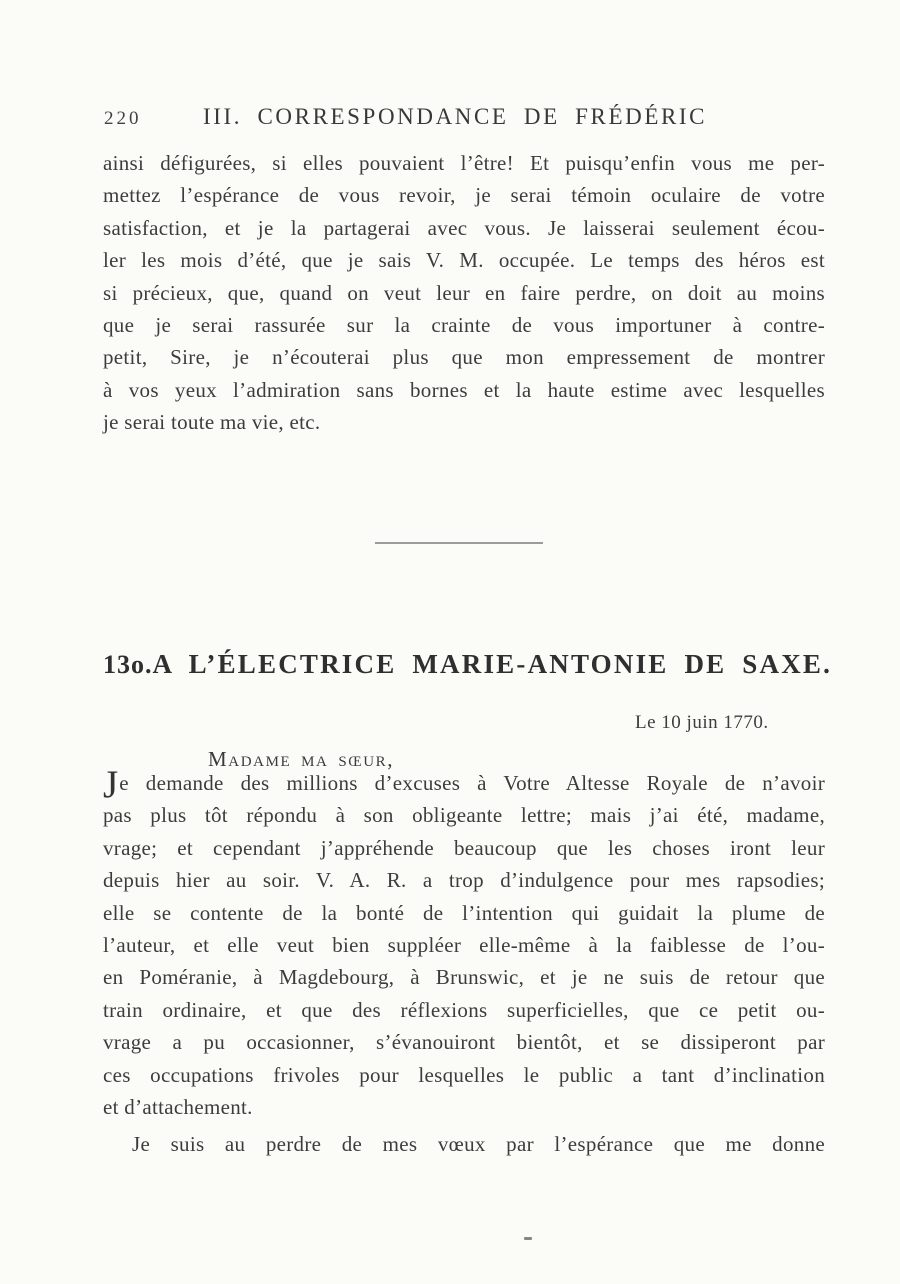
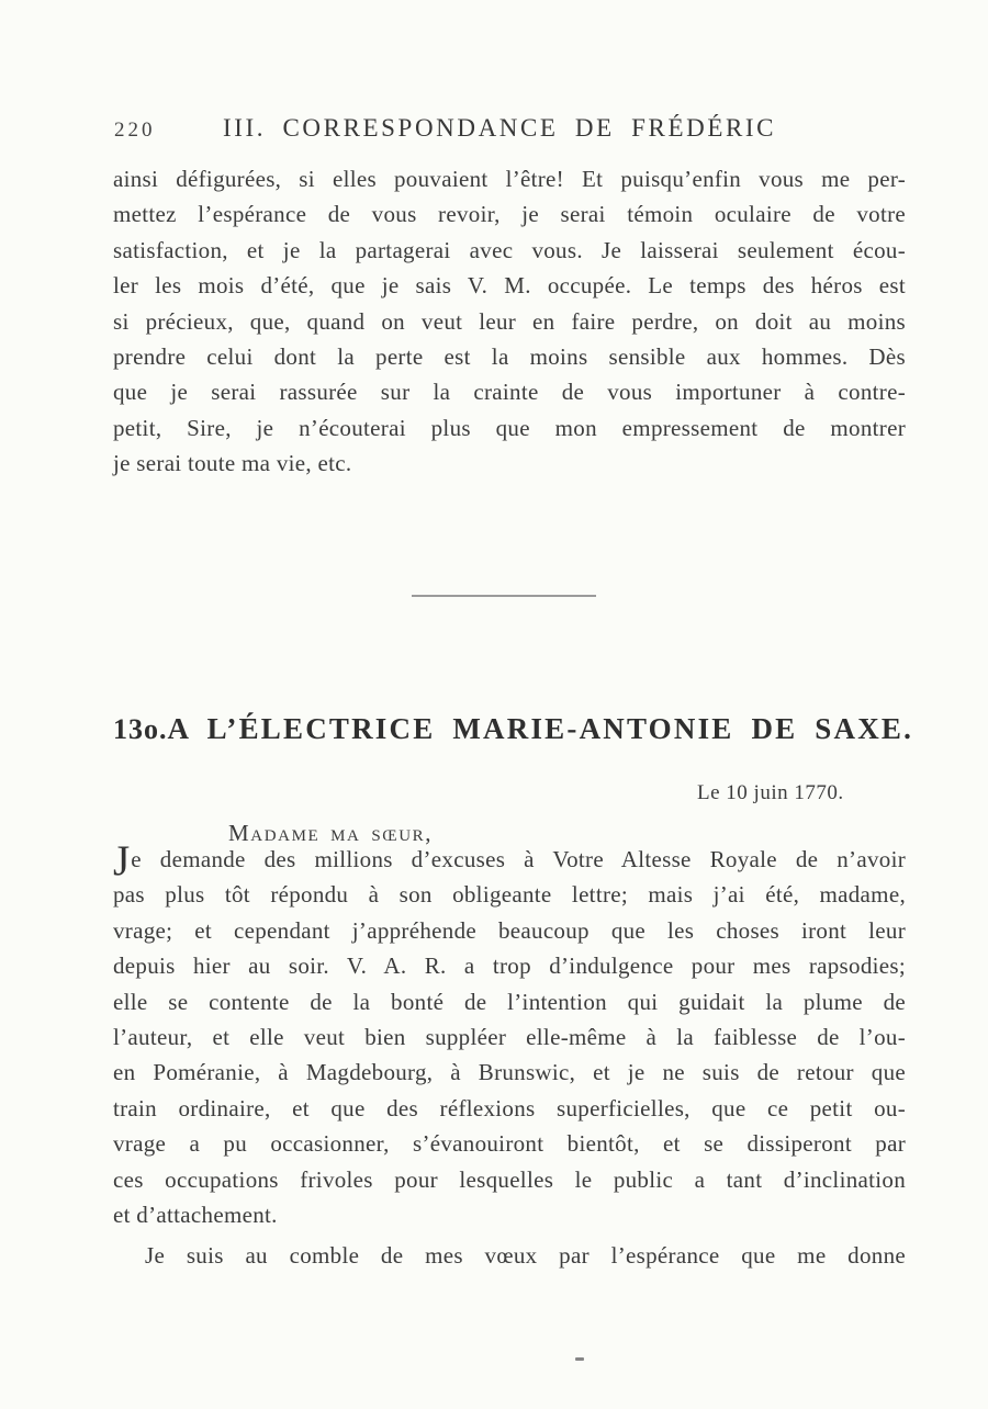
  220
  III. CORRESPONDANCE DE FRÉDÉRIC
  ainsi défigurées, si elles pouvaient l’être! Et puisqu’enfin vous me per-
  mettez l’espérance de vous revoir, je serai témoin oculaire de votre
  satisfaction, et je la partagerai avec vous. Je laisserai seulement écou-
  ler les mois d’été, que je sais V. M. occupée. Le temps des héros est
  si précieux, que, quand on veut leur en faire perdre, on doit au moins
+ prendre celui dont la perte est la moins sensible aux hommes. Dès
  que je serai rassurée sur la crainte de vous importuner à contre-
  petit, Sire, je n’écouterai plus que mon empressement de montrer
- à vos yeux l’admiration sans bornes et la haute estime avec lesquelles
  je serai toute ma vie, etc.
  13o.
  A L’ÉLECTRICE MARIE-ANTONIE DE SAXE.
  Le 10 juin 1770.
  Madame ma sœur,
  Je demande des millions d’excuses à Votre Altesse Royale de n’avoir
  pas plus tôt répondu à son obligeante lettre; mais j’ai été, madame,
  vrage; et cependant j’appréhende beaucoup que les choses iront leur
  depuis hier au soir. V. A. R. a trop d’indulgence pour mes rapsodies;
  elle se contente de la bonté de l’intention qui guidait la plume de
  l’auteur, et elle veut bien suppléer elle-même à la faiblesse de l’ou-
  en Poméranie, à Magdebourg, à Brunswic, et je ne suis de retour que
  train ordinaire, et que des réflexions superficielles, que ce petit ou-
  vrage a pu occasionner, s’évanouiront bientôt, et se dissiperont par
  ces occupations frivoles pour lesquelles le public a tant d’inclination
  et d’attachement.
- Je suis au perdre de mes vœux par l’espérance que me donne
+ Je suis au comble de mes vœux par l’espérance que me donne
